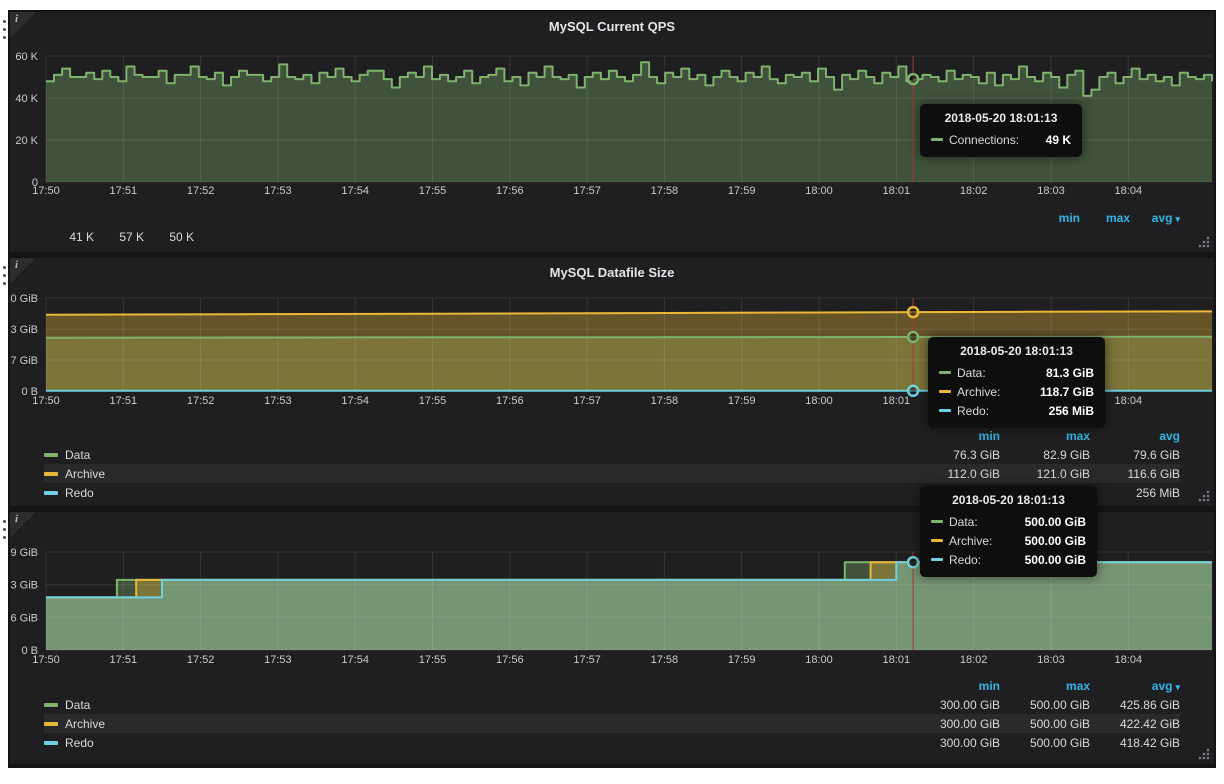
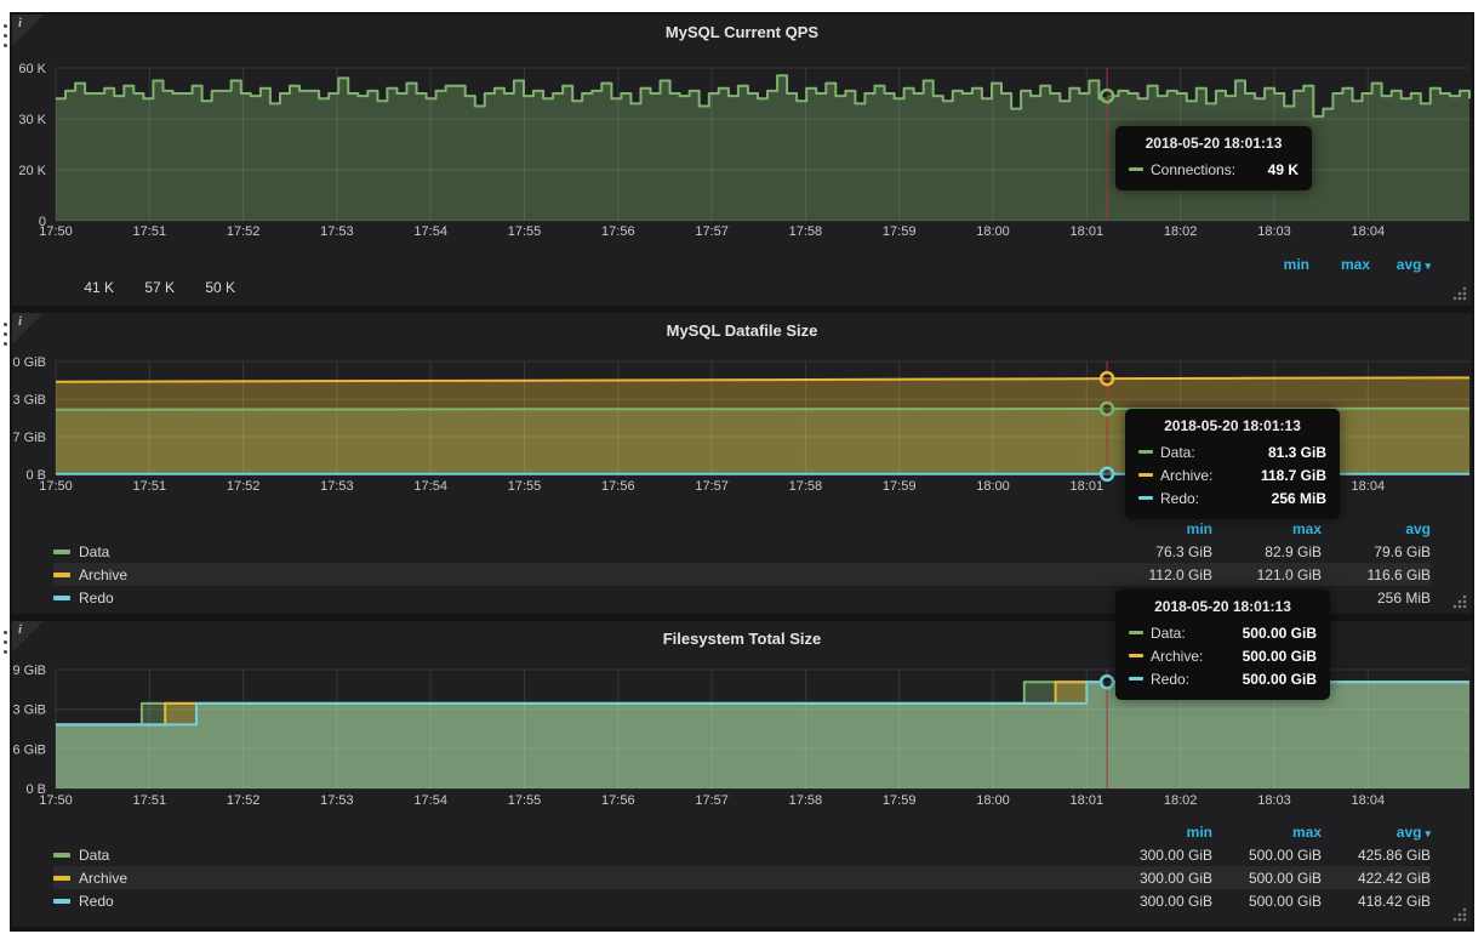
  i
  0
  20 K
- 40 K
+ 30 K
  60 K
  17:50
  17:51
  17:52
  17:53
  17:54
  17:55
  17:56
  17:57
  17:58
  17:59
  18:00
  18:01
  18:02
  18:03
  18:04
  MySQL Current QPS
  min
  max
  avg ▾
  41 K
  57 K
  50 K
  i
  0 B
  7 GiB
  3 GiB
  17:50
  17:51
  17:52
  17:53
  17:54
  17:55
  17:56
  17:57
  17:58
  17:59
  18:00
  18:01
  18:04
  MySQL Datafile Size
  min
  max
  avg
  Data
  76.3 GiB
  82.9 GiB
  79.6 GiB
  Archive
  112.0 GiB
  121.0 GiB
  116.6 GiB
  Redo
  256 MiB
  i
  0 B
  17:50
  17:51
  17:52
  17:53
  17:54
  17:55
  17:56
  17:57
  17:58
  17:59
  18:00
  18:01
  18:02
  18:03
  18:04
+ Filesystem Total Size
  min
  max
  avg ▾
  Data
  300.00 GiB
  500.00 GiB
  425.86 GiB
  Archive
  300.00 GiB
  500.00 GiB
  422.42 GiB
  Redo
  300.00 GiB
  500.00 GiB
  418.42 GiB
  2018-05-20 18:01:13
  Connections:
  49 K
  2018-05-20 18:01:13
  Data:
  81.3 GiB
  Archive:
  118.7 GiB
  Redo:
  256 MiB
  2018-05-20 18:01:13
  Data:
  500.00 GiB
  Archive:
  500.00 GiB
  Redo:
  500.00 GiB
